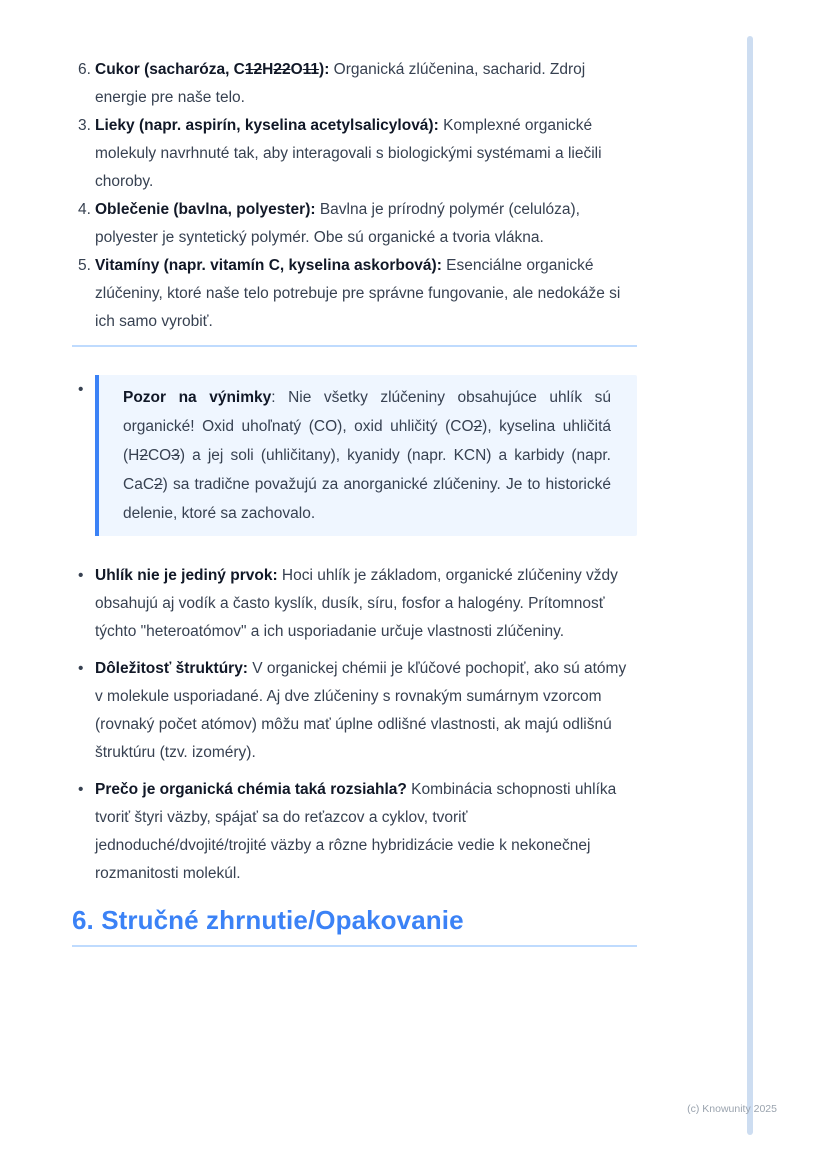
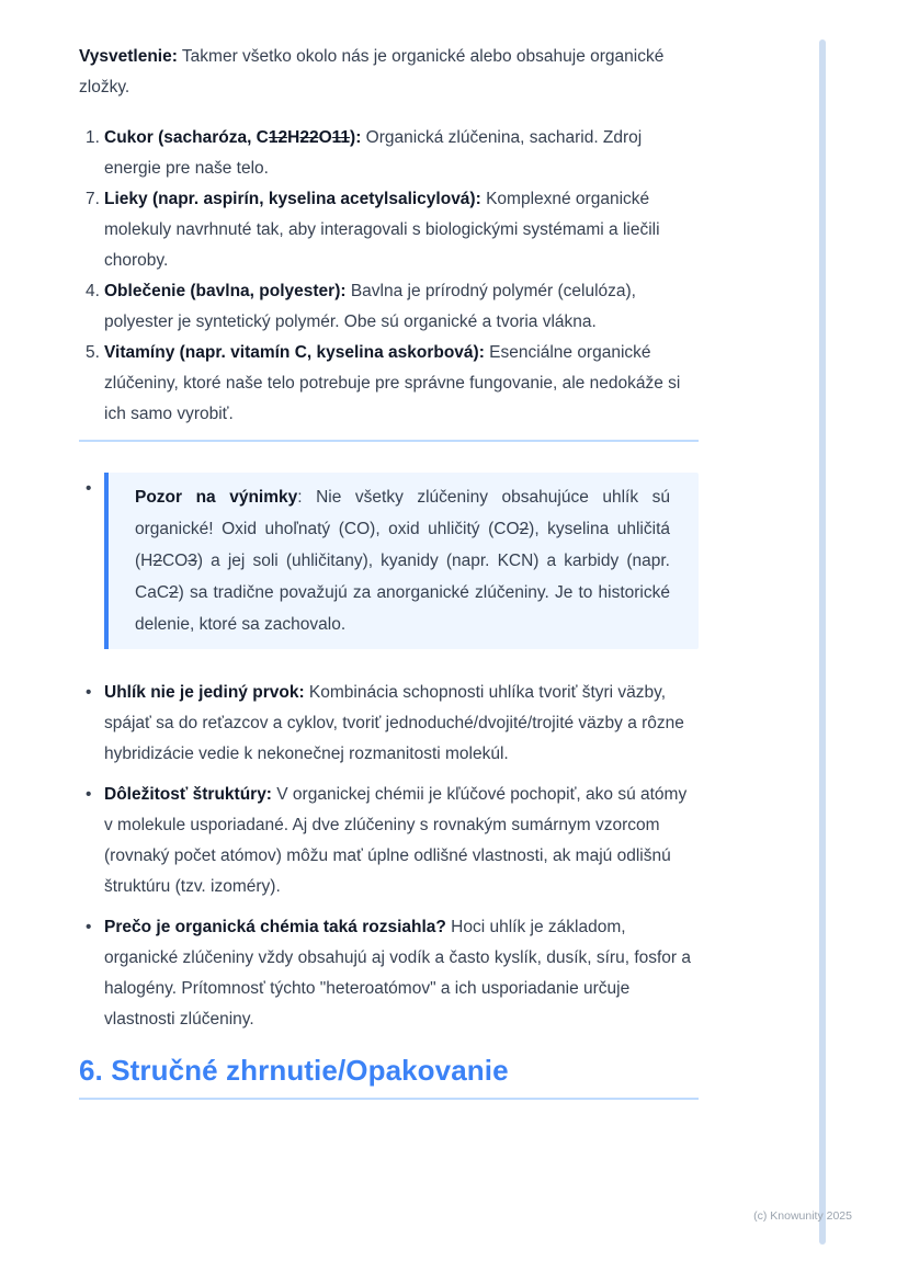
+ Vysvetlenie: Takmer všetko okolo nás je organické alebo obsahuje organické zložky.
- 6.
+ 1.
  Cukor (sacharóza, C12H22O11): Organická zlúčenina, sacharid. Zdroj energie pre naše telo.
- 3.
+ 7.
  Lieky (napr. aspirín, kyselina acetylsalicylová): Komplexné organické molekuly navrhnuté tak, aby interagovali s biologickými systémami a liečili choroby.
  4.
  Oblečenie (bavlna, polyester): Bavlna je prírodný polymér (celulóza), polyester je syntetický polymér. Obe sú organické a tvoria vlákna.
  5.
  Vitamíny (napr. vitamín C, kyselina askorbová): Esenciálne organické zlúčeniny, ktoré naše telo potrebuje pre správne fungovanie, ale nedokáže si ich samo vyrobiť.
  •
  Pozor na výnimky: Nie všetky zlúčeniny obsahujúce uhlík sú organické! Oxid uhoľnatý (CO), oxid uhličitý (CO2), kyselina uhličitá (H2CO3) a jej soli (uhličitany), kyanidy (napr. KCN) a karbidy (napr. CaC2) sa tradične považujú za anorganické zlúčeniny. Je to historické delenie, ktoré sa zachovalo.
  •
- Uhlík nie je jediný prvok: Hoci uhlík je základom, organické zlúčeniny vždy obsahujú aj vodík a často kyslík, dusík, síru, fosfor a halogény. Prítomnosť týchto "heteroatómov" a ich usporiadanie určuje vlastnosti zlúčeniny.
+ Uhlík nie je jediný prvok: Kombinácia schopnosti uhlíka tvoriť štyri väzby, spájať sa do reťazcov a cyklov, tvoriť jednoduché/dvojité/trojité väzby a rôzne hybridizácie vedie k nekonečnej rozmanitosti molekúl.
  •
  Dôležitosť štruktúry: V organickej chémii je kľúčové pochopiť, ako sú atómy v molekule usporiadané. Aj dve zlúčeniny s rovnakým sumárnym vzorcom (rovnaký počet atómov) môžu mať úplne odlišné vlastnosti, ak majú odlišnú štruktúru (tzv. izoméry).
  •
- Prečo je organická chémia taká rozsiahla? Kombinácia schopnosti uhlíka tvoriť štyri väzby, spájať sa do reťazcov a cyklov, tvoriť jednoduché/dvojité/trojité väzby a rôzne hybridizácie vedie k nekonečnej rozmanitosti molekúl.
+ Prečo je organická chémia taká rozsiahla? Hoci uhlík je základom, organické zlúčeniny vždy obsahujú aj vodík a často kyslík, dusík, síru, fosfor a halogény. Prítomnosť týchto "heteroatómov" a ich usporiadanie určuje vlastnosti zlúčeniny.
  6. Stručné zhrnutie/Opakovanie
  (c) Knowunity 2025
